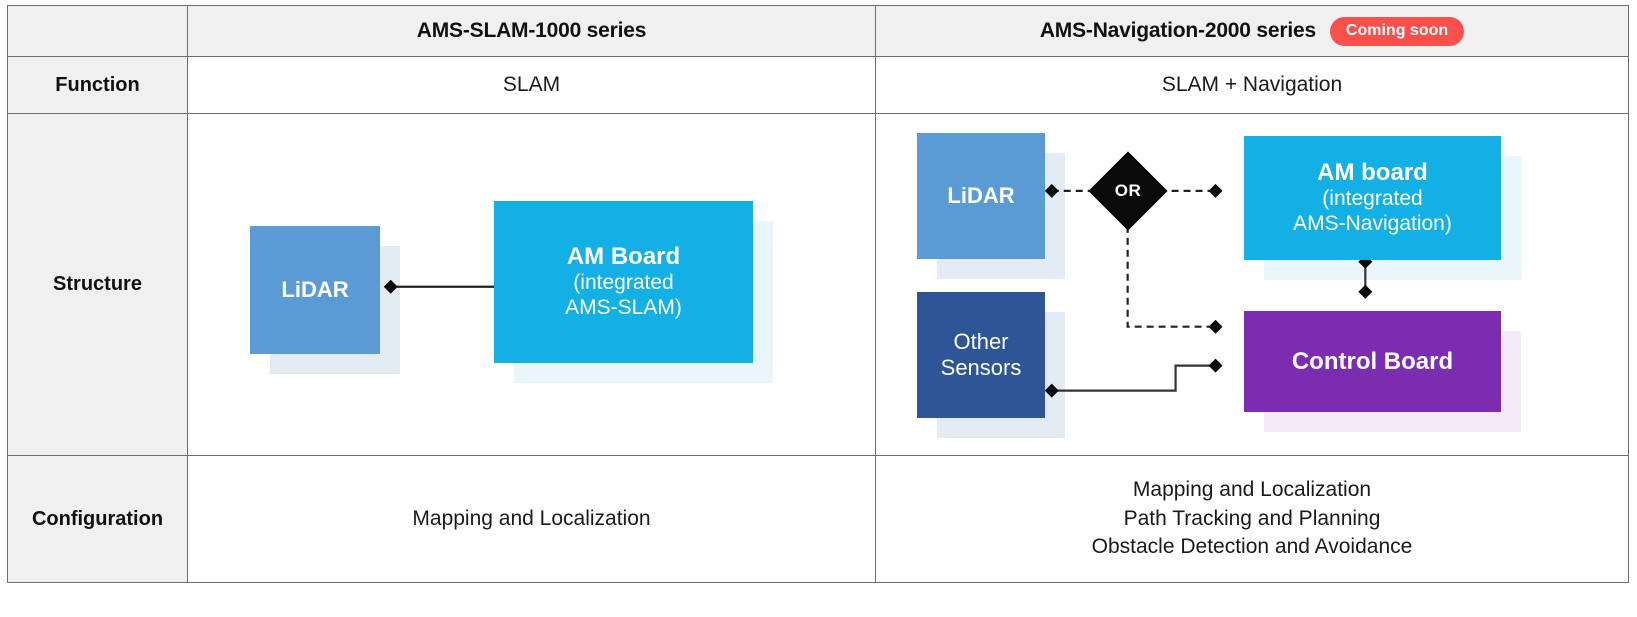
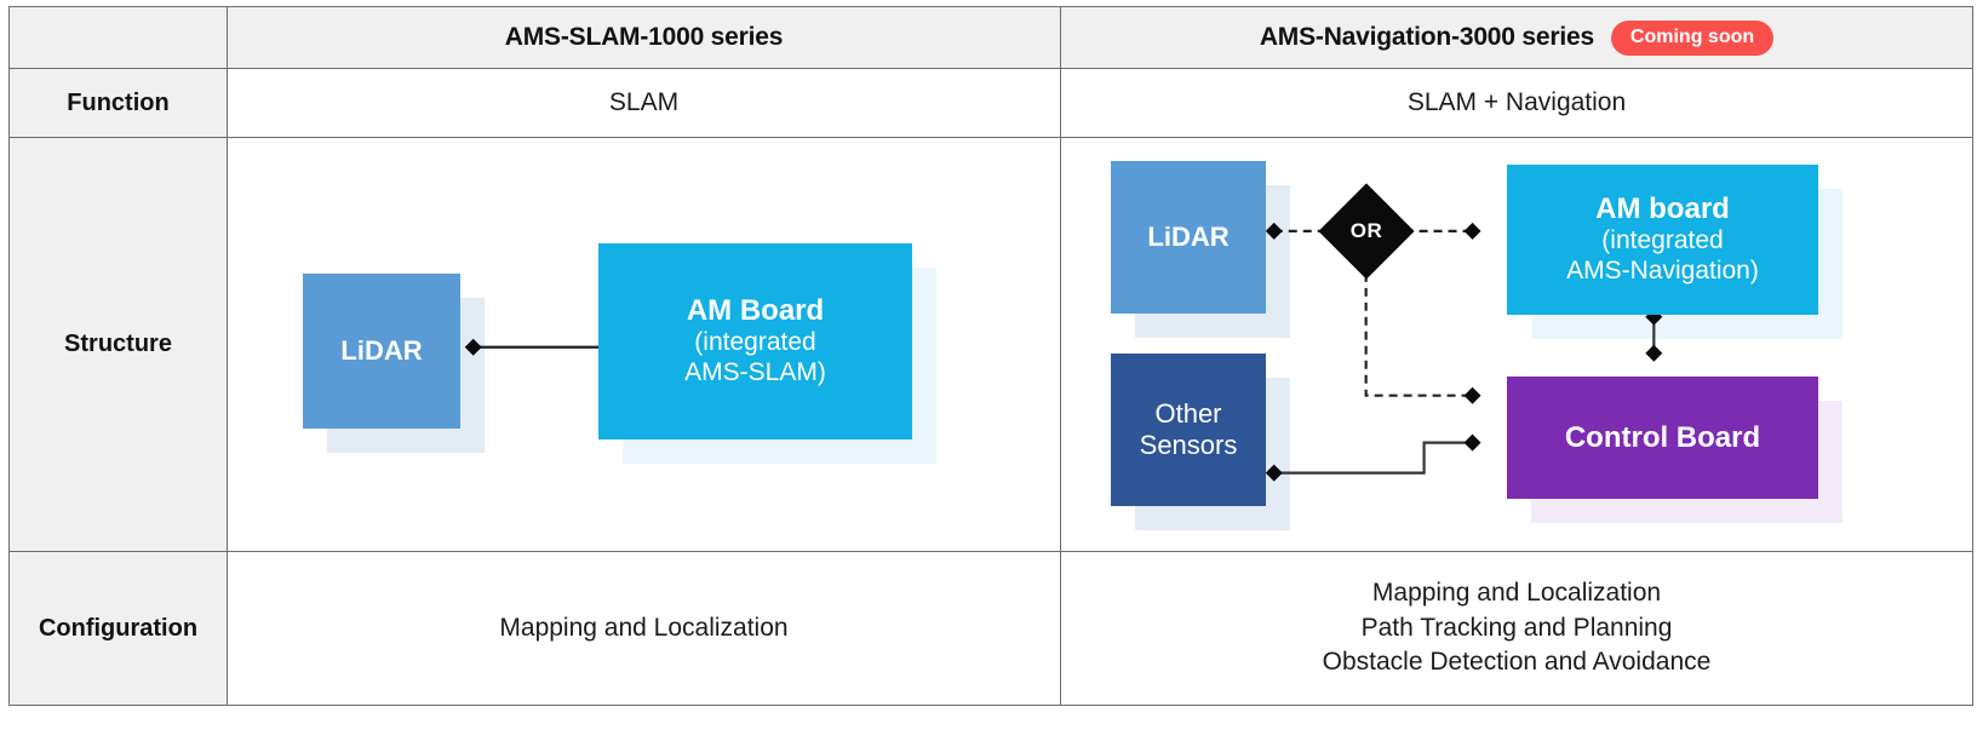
- 	AMS-SLAM-1000 series	AMS-Navigation-2000 series Coming soon
+ 	AMS-SLAM-1000 series	AMS-Navigation-3000 series Coming soon
  Function	SLAM	SLAM + Navigation
  Structure	LiDAR AM Board (integrated AMS-SLAM)	OR LiDAR Other Sensors AM board (integrated AMS-Navigation) Control Board
  Configuration	Mapping and Localization	Mapping and Localization Path Tracking and Planning Obstacle Detection and Avoidance
